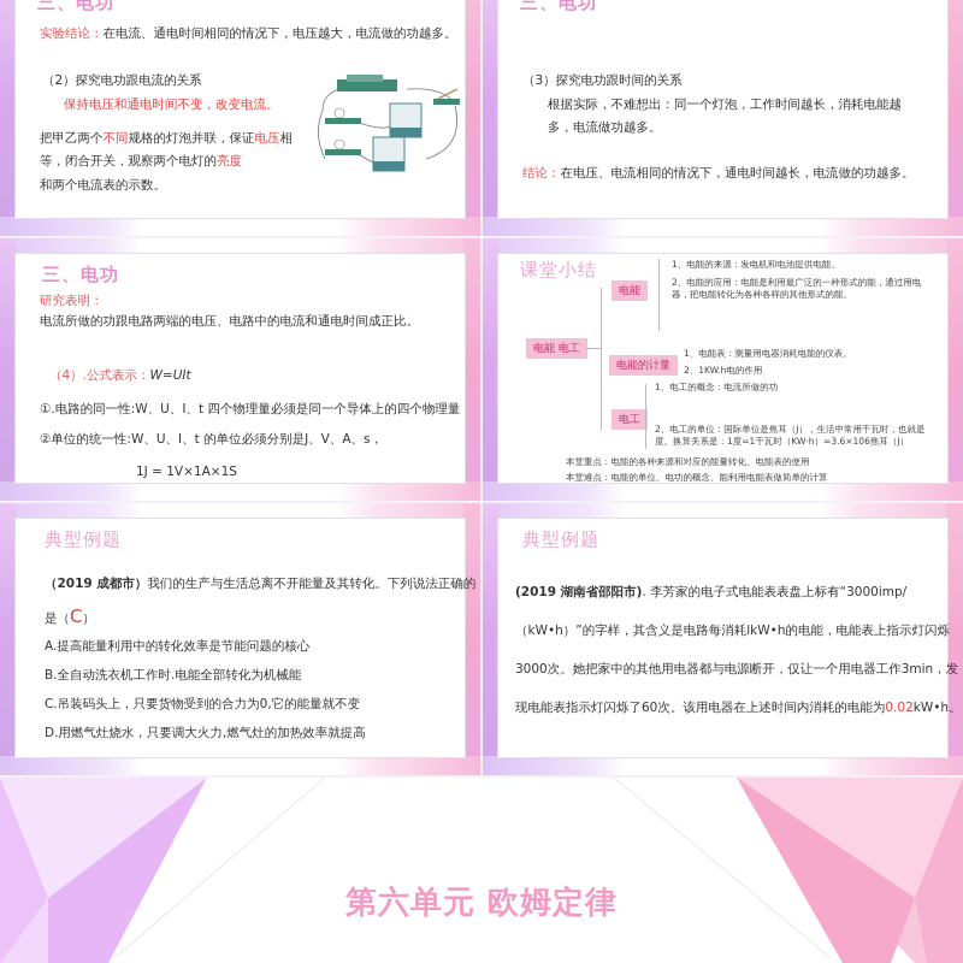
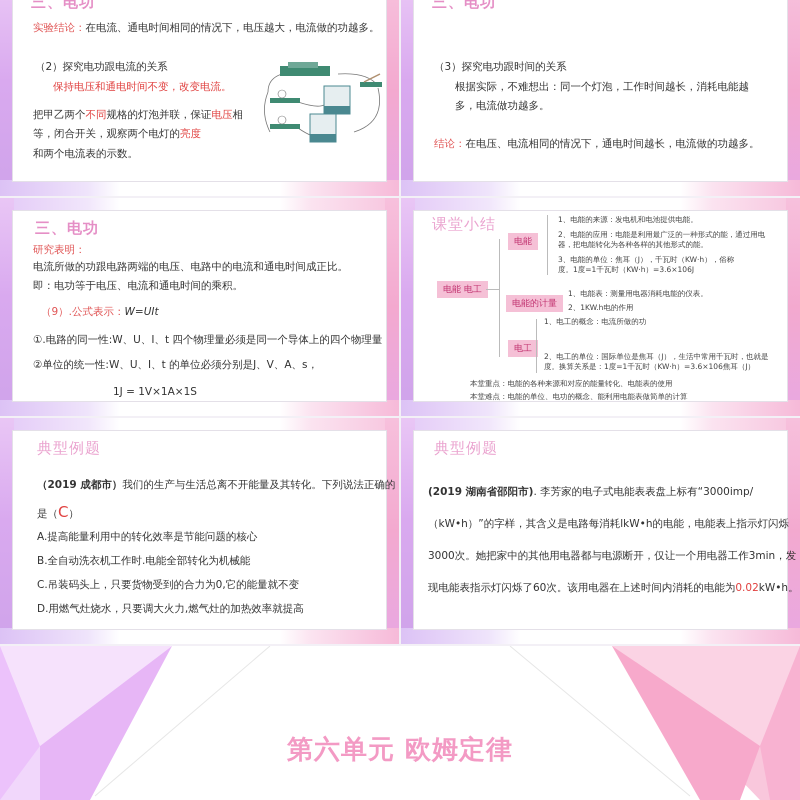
  三、电功
  实验结论：在电流、通电时间相同的情况下，电压越大，电流做的功越多。
  （2）探究电功跟电流的关系
  保持电压和通电时间不变，改变电流。
  把甲乙两个不同规格的灯泡并联，保证电压相
  等，闭合开关，观察两个电灯的亮度
  和两个电流表的示数。
  三、电功
  （3）探究电功跟时间的关系
  根据实际，不难想出：同一个灯泡，工作时间越长，消耗电能越
  多，电流做功越多。
  结论：在电压、电流相同的情况下，通电时间越长，电流做的功越多。
  三、电功
  研究表明：
  电流所做的功跟电路两端的电压、电路中的电流和通电时间成正比。
+ 即：电功等于电压、电流和通电时间的乘积。
- （4）.公式表示：W=UIt
+ （9）.公式表示：W=UIt
  ①.电路的同一性:W、U、I、t 四个物理量必须是同一个导体上的四个物理量
  ②单位的统一性:W、U、I、t 的单位必须分别是J、V、A、s，
  1J = 1V×1A×1S
  课堂小结
  电能 电工
  电能
  1、电能的来源：发电机和电池提供电能。
  2、电能的应用：电能是利用最广泛的一种形式的能，通过用电器，把电能转化为各种各样的其他形式的能。
+ 3、电能的单位：焦耳（J），千瓦时（KW·h），俗称度。1度=1千瓦时（KW·h）=3.6×106J
  电能的计量
  1、电能表：测量用电器消耗电能的仪表。
  2、1KW.h电的作用
  电工
  1、电工的概念：电流所做的功
  2、电工的单位：国际单位是焦耳（J），生活中常用千瓦时，也就是度。换算关系是：1度=1千瓦时（KW·h）=3.6×106焦耳（J）
  本堂重点：电能的各种来源和对应的能量转化、电能表的使用
  本堂难点：电能的单位、电功的概念、能利用电能表做简单的计算
  典型例题
  （2019 成都市）我们的生产与生活总离不开能量及其转化。下列说法正确的
  是（C）
  A.提高能量利用中的转化效率是节能问题的核心
  B.全自动洗衣机工作时.电能全部转化为机械能
  C.吊装码头上，只要货物受到的合力为0,它的能量就不变
  D.用燃气灶烧水，只要调大火力,燃气灶的加热效率就提高
  典型例题
  (2019 湖南省邵阳市). 李芳家的电子式电能表表盘上标有“3000imp/
  （kW•h）”的字样，其含义是电路每消耗lkW•h的电能，电能表上指示灯闪烁
  3000次。她把家中的其他用电器都与电源断开，仅让一个用电器工作3min，发
  现电能表指示灯闪烁了60次。该用电器在上述时间内消耗的电能为0.02kW•h。
  第六单元 欧姆定律
